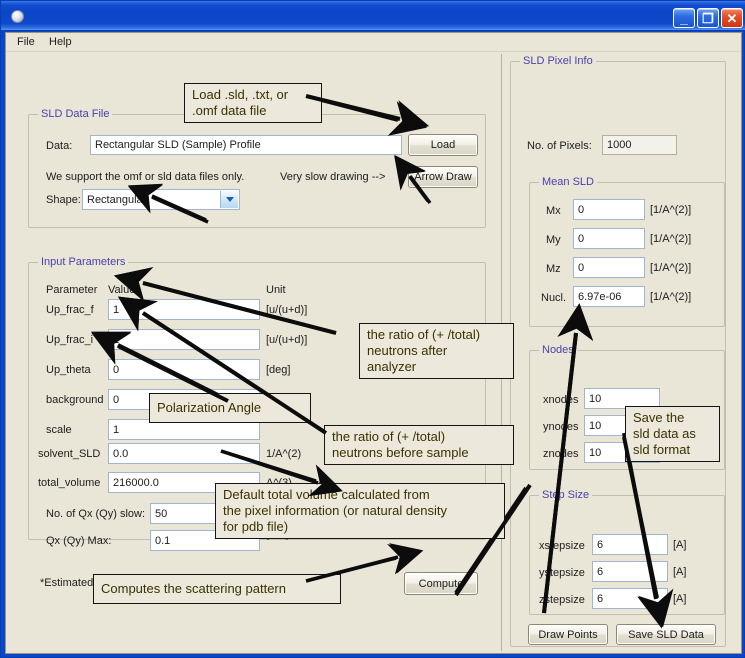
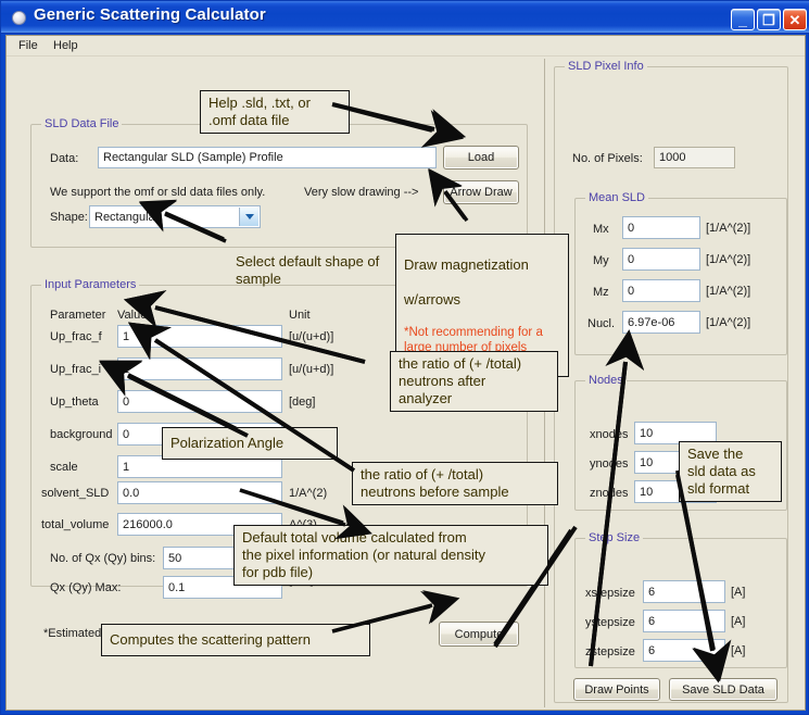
+ Generic Scattering Calculator
  _
  ❐
  ✕
  File
  Help
  SLD Data File
  Data:
  Rectangular SLD (Sample) Profile
  Load
  We support the omf or sld data files only.
  Very slow drawing -->
  Arrow Draw
  Shape:
  Rectangular
  Input Parameters
  Parameter
  Value
  Unit
  Up_frac_f
  1
  [u/(u+d)]
  Up_frac_i
  1
  [u/(u+d)]
  Up_theta
  0
  [deg]
  background
  0
  scale
  1
  solvent_SLD
  0.0
  1/A^(2)
  total_volume
  216000.0
- No. of Qx (Qy) slow:
+ No. of Qx (Qy) bins:
  50
  Qx (Qy) Max:
  0.1
  Comput
  SLD Pixel Info
  No. of Pixels:
  1000
  Mean SLD
  Mx
  0
  [1/A^(2)]
  My
  0
  [1/A^(2)]
  Mz
  0
  [1/A^(2)]
  Nucl.
  6.97e-06
  [1/A^(2)]
  Nodes
  xnods
  10
  ynoes
  10
  znoes
  10
  Step Size
  xsepsize
  6
  [A]
  ytepsize
  6
  [A]
  ztepsize
  6
  [A]
  Draw Points
  Save SLD Data
- Load .sld, .txt, or .omf data file
+ Help .sld, .txt, or .omf data file
+ Select default shape of
+ sample
+ Draw magnetization
+ w/arrows
+ *Not recommending for a
+ large number of pixels
  the ratio of (+ /total)
  neutrons after
  analyzer
  Polarization Angle
  the ratio of (+ /total)
  neutrons before sample
  Default total volume calculated from
  the pixel information (or natural density
  for pdb file)
  Save the
  sld data as
  sld format
  Computes the scattering pattern
